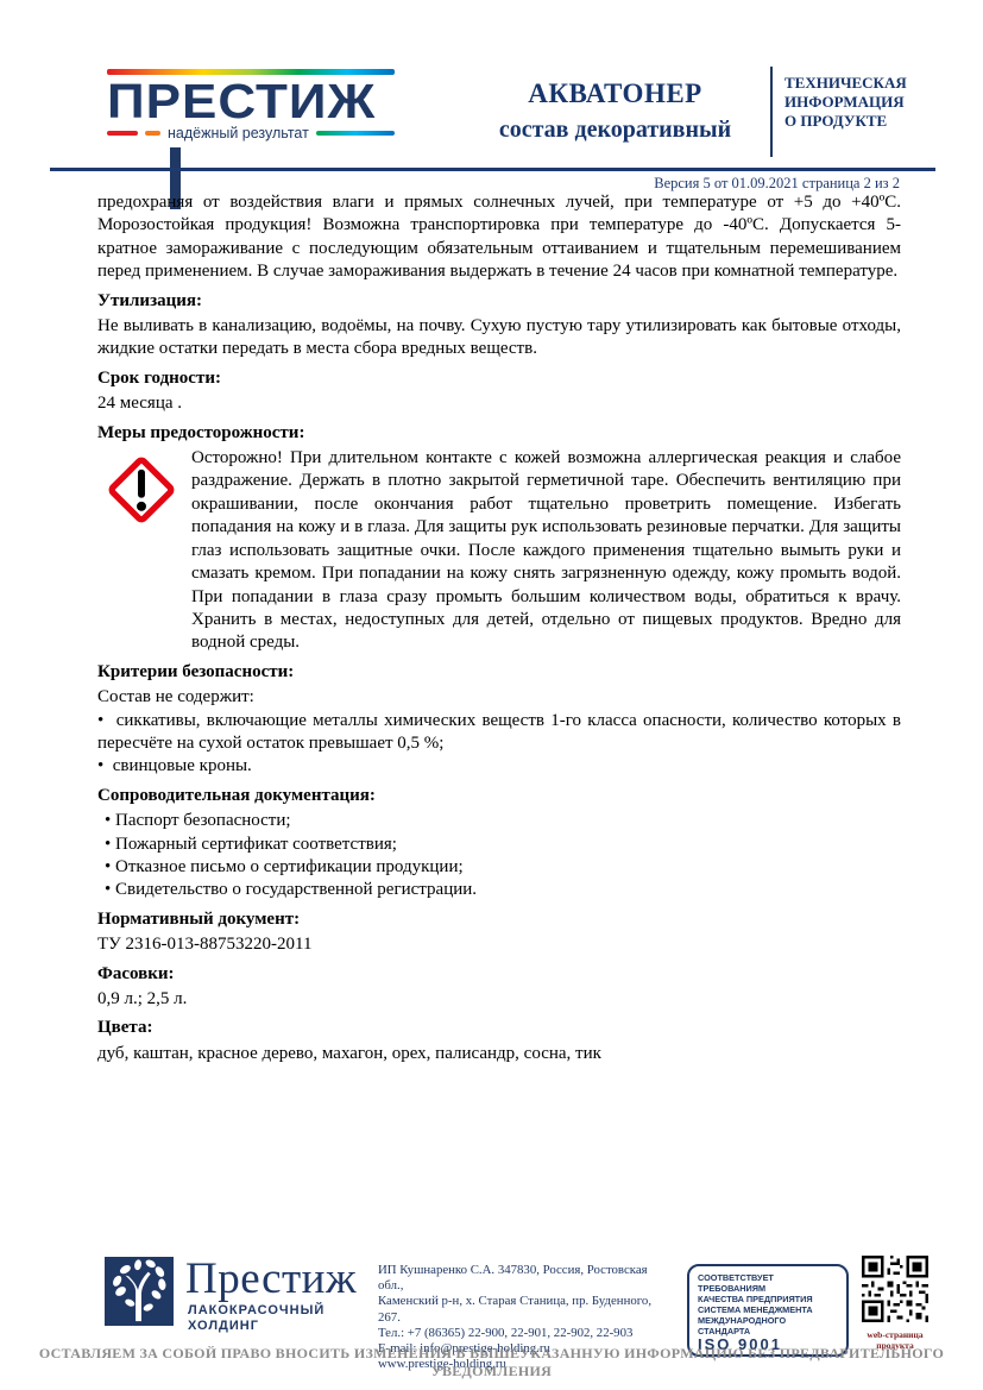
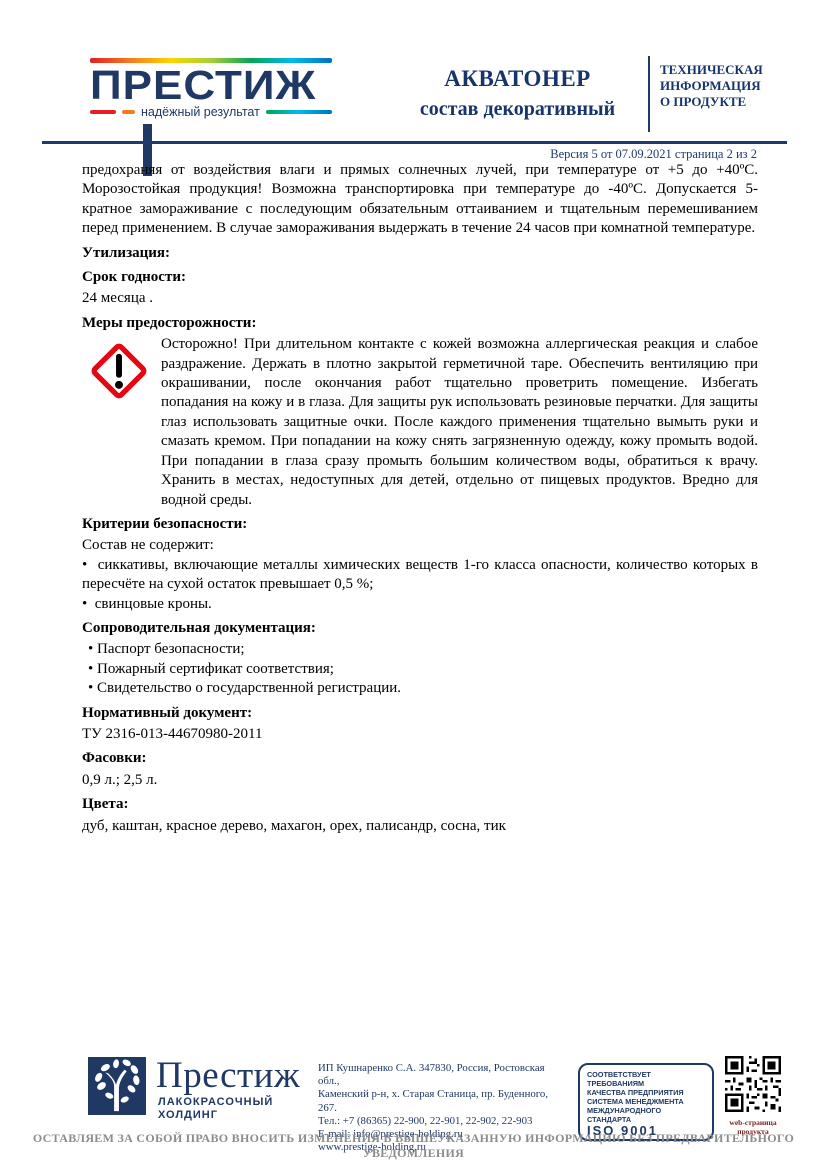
  ПРЕСТИЖ
  надёжный результат
  АКВАТОНЕР
  состав декоративный
  ТЕХНИЧЕСКАЯ
  ИНФОРМАЦИЯ
  О ПРОДУКТЕ
- Версия 5 от 01.09.2021 страница 2 из 2
+ Версия 5 от 07.09.2021 страница 2 из 2
  предохраняя от воздействия влаги и прямых солнечных лучей, при температуре от +5 до +40ºС. Морозостойкая продукция! Возможна транспортировка при температуре до -40ºС. Допускается 5-кратное замораживание с последующим обязательным оттаиванием и тщательным перемешиванием перед применением. В случае замораживания выдержать в течение 24 часов при комнатной температуре.
  Утилизация:
- Не выливать в канализацию, водоёмы, на почву. Сухую пустую тару утилизировать как бытовые отходы, жидкие остатки передать в места сбора вредных веществ.
  Срок годности:
  24 месяца .
  Меры предосторожности:
  Осторожно! При длительном контакте с кожей возможна аллергическая реакция и слабое раздражение. Держать в плотно закрытой герметичной таре. Обеспечить вентиляцию при окрашивании, после окончания работ тщательно проветрить помещение. Избегать попадания на кожу и в глаза. Для защиты рук использовать резиновые перчатки. Для защиты глаз использовать защитные очки. После каждого применения тщательно вымыть руки и смазать кремом. При попадании на кожу снять загрязненную одежду, кожу промыть водой. При попадании в глаза сразу промыть большим количеством воды, обратиться к врачу. Хранить в местах, недоступных для детей, отдельно от пищевых продуктов. Вредно для водной среды.
  Критерии безопасности:
  Состав не содержит:
  сиккативы, включающие металлы химических веществ 1-го класса опасности, количество которых в пересчёте на сухой остаток превышает 0,5 %;
  свинцовые кроны.
  Сопроводительная документация:
  Паспорт безопасности;
  Пожарный сертификат соответствия;
- Отказное письмо о сертификации продукции;
  Свидетельство о государственной регистрации.
  Нормативный документ:
- ТУ 2316-013-88753220-2011
+ ТУ 2316-013-44670980-2011
  Фасовки:
  0,9 л.; 2,5 л.
  Цвета:
  дуб, каштан, красное дерево, махагон, орех, палисандр, сосна, тик
  Престиж
  ЛАКОКРАСОЧНЫЙ
  ХОЛДИНГ
  ИП Кушнаренко С.А. 347830, Россия, Ростовская обл.,
  Каменский р-н, х. Старая Станица, пр. Буденного, 267.
  Тел.: +7 (86365) 22-900, 22-901, 22-902, 22-903
  E-mail: info@prestige-holding.ru
  www.prestige-holding.ru
  СООТВЕТСТВУЕТ ТРЕБОВАНИЯМ
  КАЧЕСТВА ПРЕДПРИЯТИЯ
  СИСТЕМА МЕНЕДЖМЕНТА
  МЕЖДУНАРОДНОГО СТАНДАРТА
  ISO 9001
  web-страница
  продукта
  ОСТАВЛЯЕМ ЗА СОБОЙ ПРАВО ВНОСИТЬ ИЗМЕНЕНИЯ В ВЫШЕУКАЗАННУЮ ИНФОРМАЦИЮ БЕЗ ПРЕДВАРИТЕЛЬНОГО УВЕДОМЛЕНИЯ
